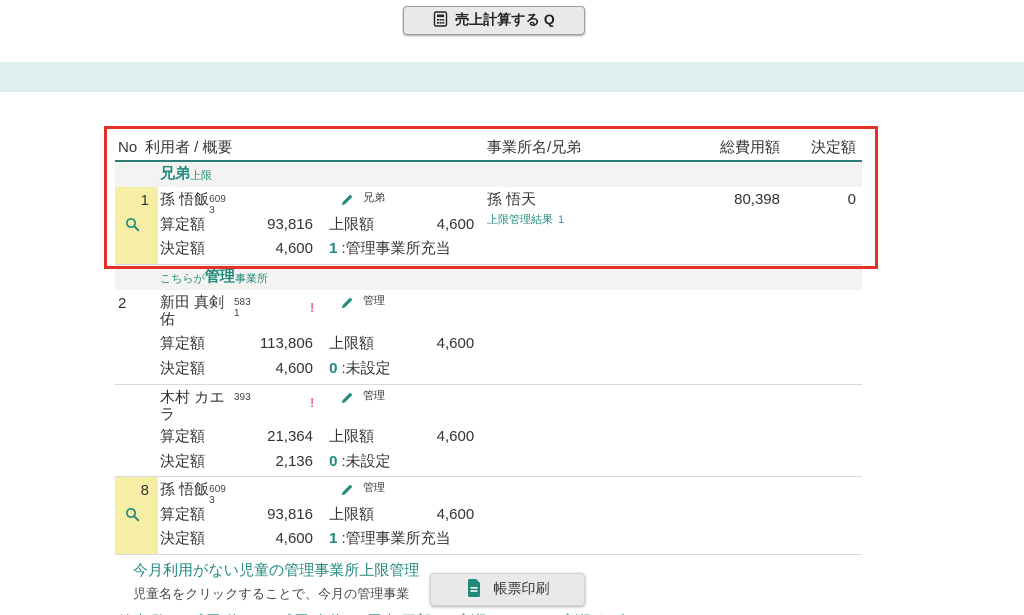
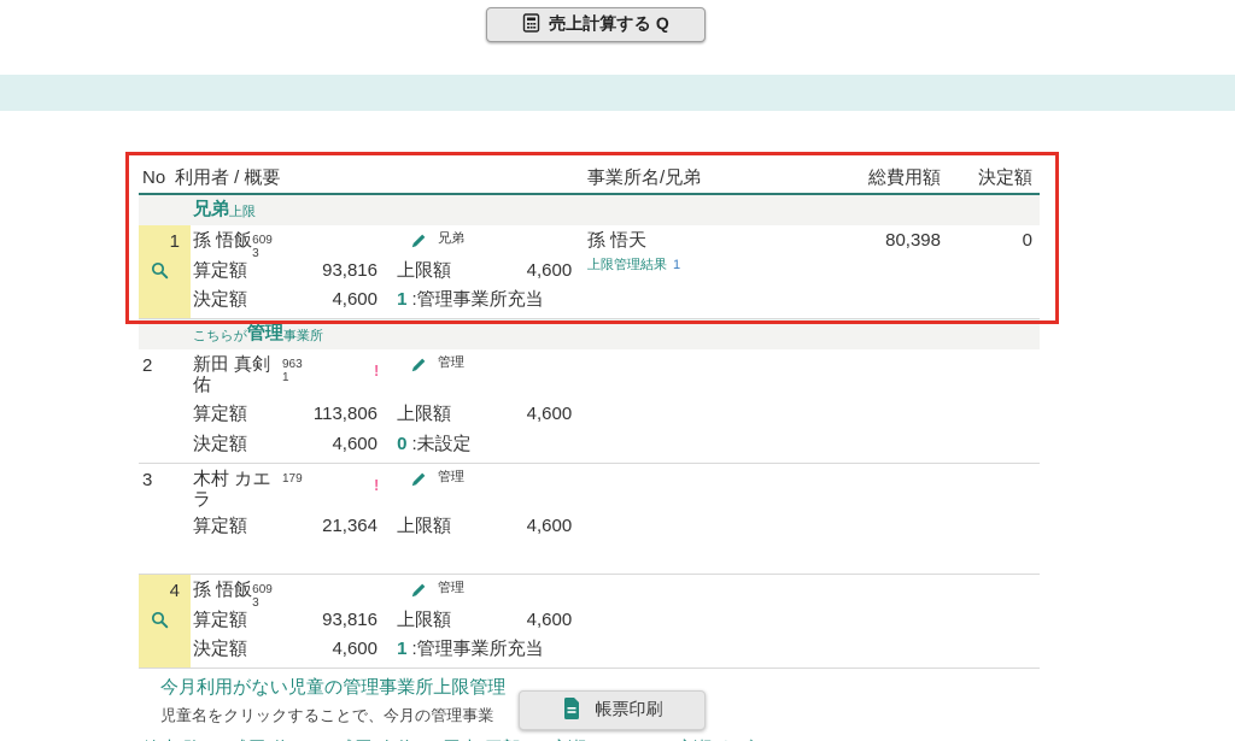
  売上計算する Q
  No
  利用者 / 概要
  事業所名/兄弟
  総費用額
  決定額
  兄弟
  上限
  1
  孫 悟飯
  6093
  兄弟
  孫 悟天
  上限管理結果 1
  80,398
  0
  算定額 93,816 上限額 4,600
  決定額 4,600 1 :管理事業所充当
  こちらが
  管理
  事業所
  2
  新田 真剣佑
- 5831
+ 9631
  !
  管理
  算定額 113,806 上限額 4,600
  決定額 4,600 0 :未設定
+ 3
  木村 カエラ
- 393
+ 179
  !
  管理
  算定額 21,364 上限額 4,600
- 決定額 2,136 0 :未設定
- 8
+ 4
  孫 悟飯
  6093
  管理
  算定額 93,816 上限額 4,600
  決定額 4,600 1 :管理事業所充当
  今月利用がない児童の管理事業所上限管理
  児童名をクリックすることで、今月の管理事業
  帳票印刷
